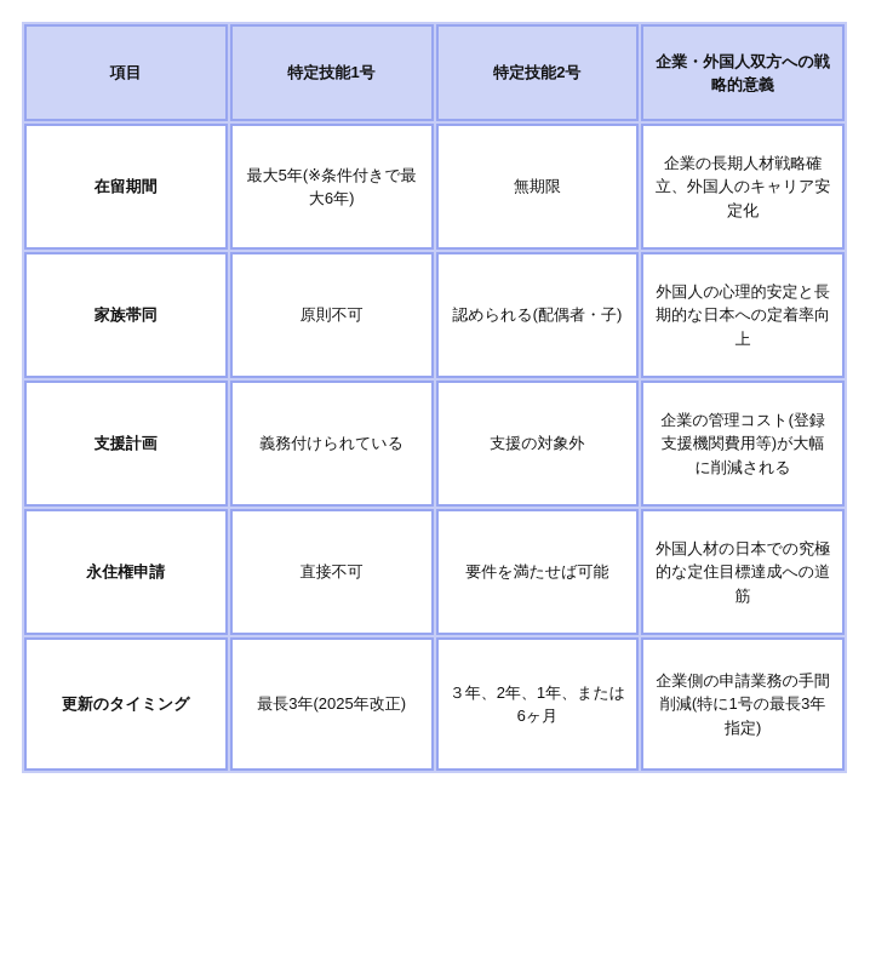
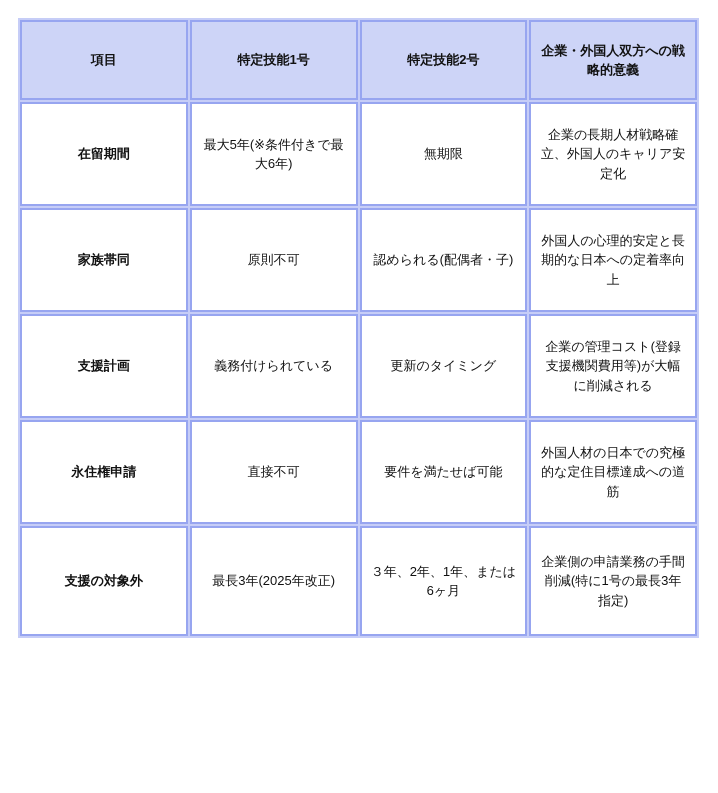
  項目	特定技能1号	特定技能2号	企業・外国人双方への戦略的意義
  在留期間	最大5年(※条件付きで最大6年)	無期限	企業の長期人材戦略確立、外国人のキャリア安定化
  家族帯同	原則不可	認められる(配偶者・子)	外国人の心理的安定と長期的な日本への定着率向上
- 支援計画	義務付けられている	支援の対象外	企業の管理コスト(登録支援機関費用等)が大幅に削減される
+ 支援計画	義務付けられている	更新のタイミング	企業の管理コスト(登録支援機関費用等)が大幅に削減される
  永住権申請	直接不可	要件を満たせば可能	外国人材の日本での究極的な定住目標達成への道筋
- 更新のタイミング	最長3年(2025年改正)	３年、2年、1年、または6ヶ月	企業側の申請業務の手間削減(特に1号の最長3年指定)
+ 支援の対象外	最長3年(2025年改正)	３年、2年、1年、または6ヶ月	企業側の申請業務の手間削減(特に1号の最長3年指定)
